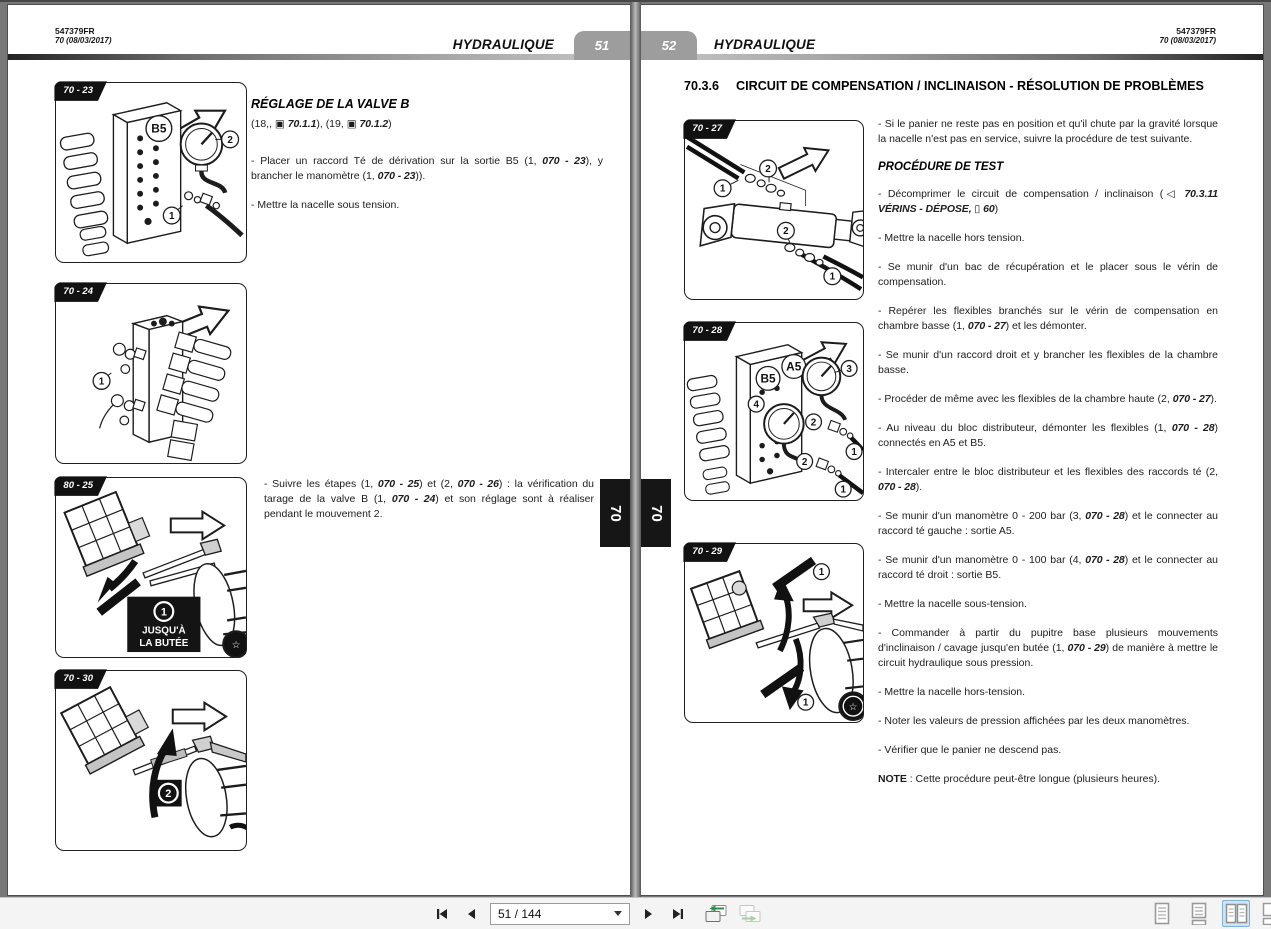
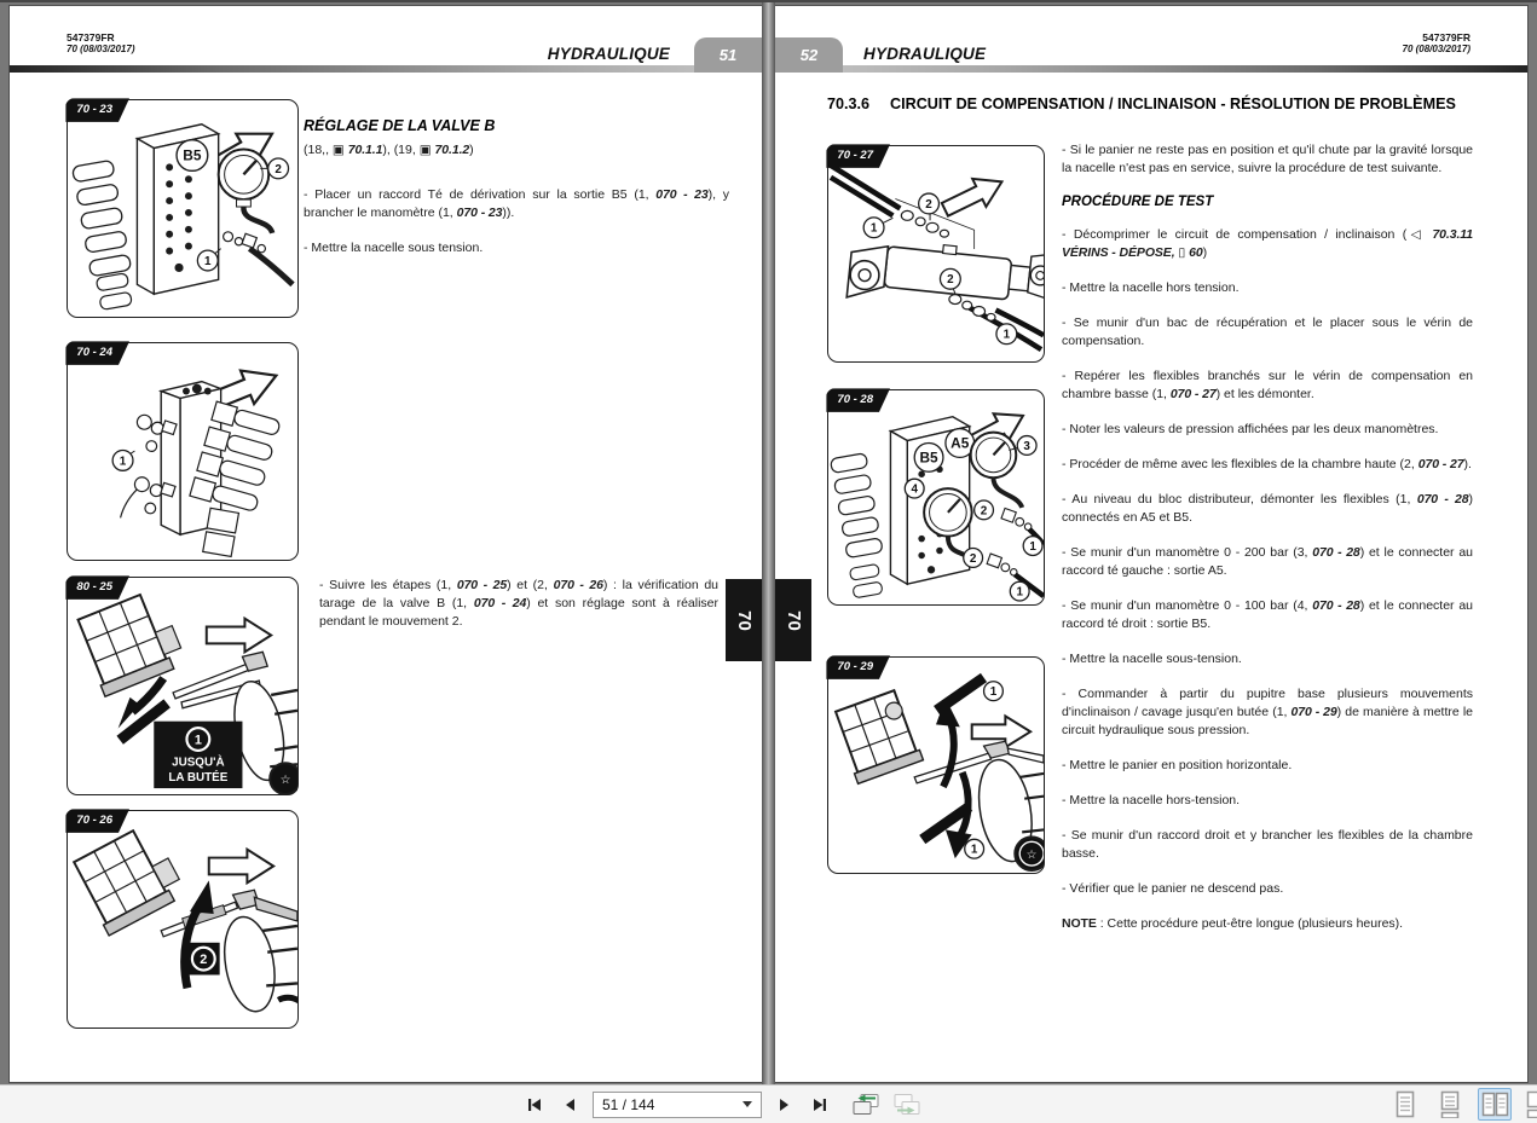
  547379FR
  70 (08/03/2017)
  HYDRAULIQUE
  51
  70 - 23
  B5
  2
  1
  70 - 24
  1
  80 - 25
  ☆
  1
  JUSQU'À
  LA BUTÉE
- 70 - 30
+ 70 - 26
  2
  RÉGLAGE DE LA VALVE B
  (18,, ▣ 70.1.1), (19, ▣ 70.1.2)
  - Placer un raccord Té de dérivation sur la sortie B5 (1, 070 - 23), y brancher le manomètre (1, 070 - 23)).
  - Mettre la nacelle sous tension.
  - Suivre les étapes (1, 070 - 25) et (2, 070 - 26) : la vérification du tarage de la valve B (1, 070 - 24) et son réglage sont à réaliser pendant le mouvement 2.
  547379FR
  70 (08/03/2017)
  HYDRAULIQUE
  52
  70.3.6
  CIRCUIT DE COMPENSATION / INCLINAISON - RÉSOLUTION DE PROBLÈMES
  70 - 27
  1
  2
  2
  1
  70 - 28
  A5
  B5
  3
  4
  2
  1
  2
  1
  70 - 29
  1
  1
  ☆
  - Si le panier ne reste pas en position et qu'il chute par la gravité lorsque la nacelle n'est pas en service, suivre la procédure de test suivante.
  PROCÉDURE DE TEST
  - Décomprimer le circuit de compensation / inclinaison (◁ 70.3.11 VÉRINS - DÉPOSE, ▯ 60)
  - Mettre la nacelle hors tension.
  - Se munir d'un bac de récupération et le placer sous le vérin de compensation.
  - Repérer les flexibles branchés sur le vérin de compensation en chambre basse (1, 070 - 27) et les démonter.
- - Se munir d'un raccord droit et y brancher les flexibles de la chambre basse.
+ - Noter les valeurs de pression affichées par les deux manomètres.
  - Procéder de même avec les flexibles de la chambre haute (2, 070 - 27).
  - Au niveau du bloc distributeur, démonter les flexibles (1, 070 - 28) connectés en A5 et B5.
- - Intercaler entre le bloc distributeur et les flexibles des raccords té (2, 070 - 28).
  - Se munir d'un manomètre 0 - 200 bar (3, 070 - 28) et le connecter au raccord té gauche : sortie A5.
  - Se munir d'un manomètre 0 - 100 bar (4, 070 - 28) et le connecter au raccord té droit : sortie B5.
  - Mettre la nacelle sous-tension.
  - Commander à partir du pupitre base plusieurs mouvements d'inclinaison / cavage jusqu'en butée (1, 070 - 29) de manière à mettre le circuit hydraulique sous pression.
+ - Mettre le panier en position horizontale.
  - Mettre la nacelle hors-tension.
- - Noter les valeurs de pression affichées par les deux manomètres.
+ - Se munir d'un raccord droit et y brancher les flexibles de la chambre basse.
  - Vérifier que le panier ne descend pas.
  NOTE : Cette procédure peut-être longue (plusieurs heures).
  51 / 144
